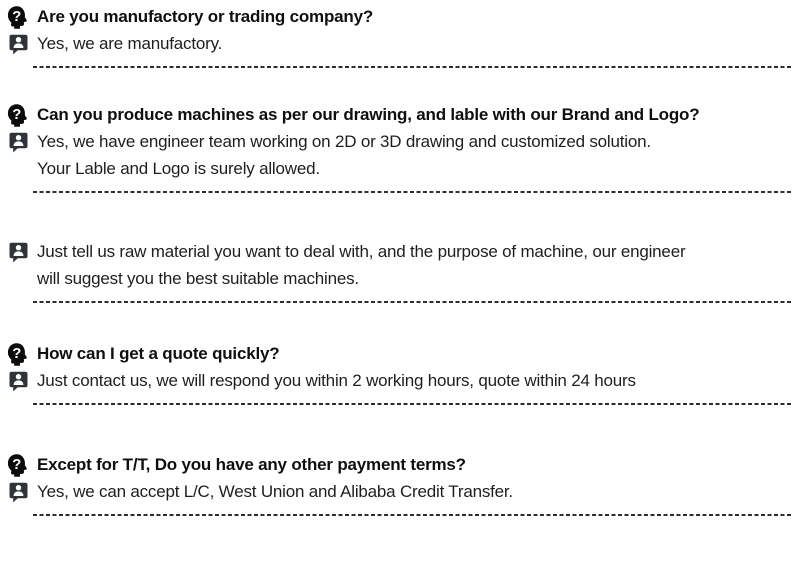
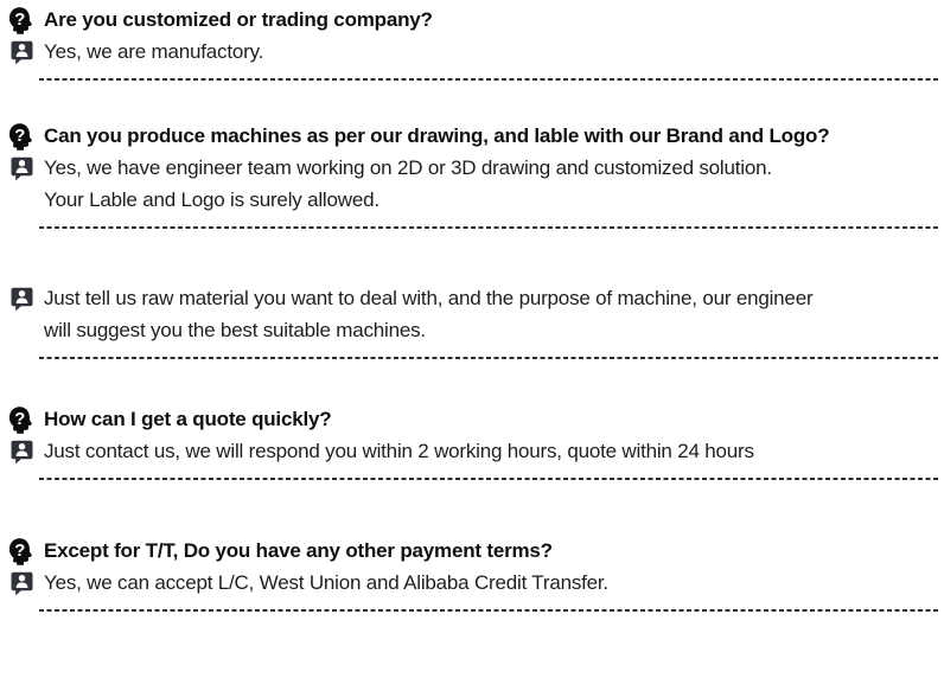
- Are you manufactory or trading company?
+ Are you customized or trading company?
  Yes, we are manufactory.
  Can you produce machines as per our drawing, and lable with our Brand and Logo?
  Yes, we have engineer team working on 2D or 3D drawing and customized solution.
  Your Lable and Logo is surely allowed.
  Just tell us raw material you want to deal with, and the purpose of machine, our engineer
  will suggest you the best suitable machines.
  How can I get a quote quickly?
  Just contact us, we will respond you within 2 working hours, quote within 24 hours
  Except for T/T, Do you have any other payment terms?
  Yes, we can accept L/C, West Union and Alibaba Credit Transfer.
